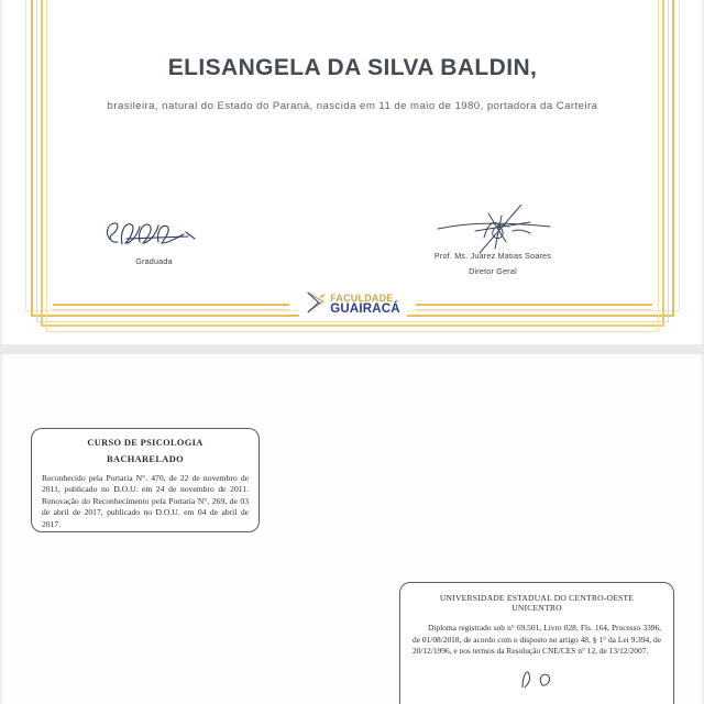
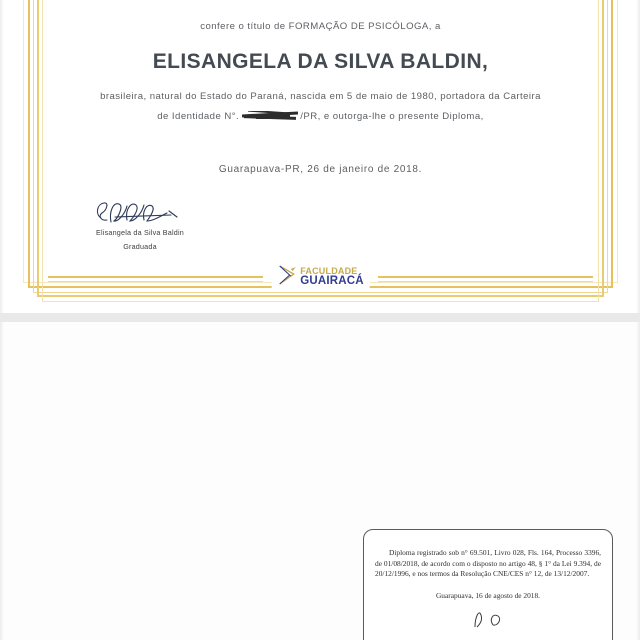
+ confere o título de FORMAÇÃO DE PSICÓLOGA, a
  ELISANGELA DA SILVA BALDIN,
- brasileira, natural do Estado do Paraná, nascida em 11 de maio de 1980, portadora da Carteira
+ brasileira, natural do Estado do Paraná, nascida em 5 de maio de 1980, portadora da Carteira
+ de Identidade N°. /PR, e outorga-lhe o presente Diploma,
+ Guarapuava-PR, 26 de janeiro de 2018.
+ Elisangela da Silva Baldin
  Graduada
- Prof. Ms. Juarez Matias Soares
- Diretor Geral
  FACULDADE
  GUAIRACÁ
- CURSO DE PSICOLOGIA
- BACHARELADO
- Reconhecido pela Portaria N°. 470, de 22 de novembro de 2011, publicado no D.O.U. em 24 de novembro de 2011. Renovação do Reconhecimento pela Portaria N°. 269, de 03 de abril de 2017, publicado no D.O.U. em 04 de abril de 2017.
- UNIVERSIDADE ESTADUAL DO CENTRO-OESTE
- UNICENTRO
  Diploma registrado sob n° 69.501, Livro 028, Fls. 164, Processo 3396, de 01/08/2018, de acordo com o disposto no artigo 48, § 1° da Lei 9.394, de 20/12/1996, e nos termos da Resolução CNE/CES n° 12, de 13/12/2007.
+ Guarapuava, 16 de agosto de 2018.
